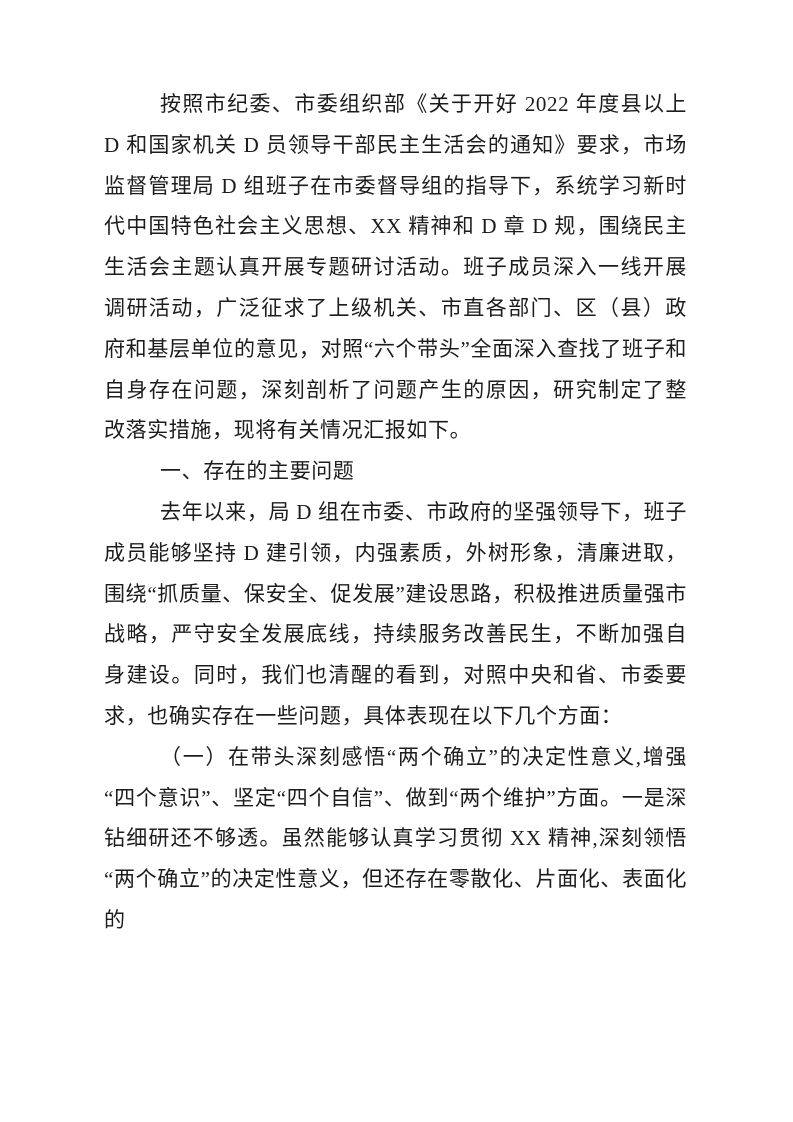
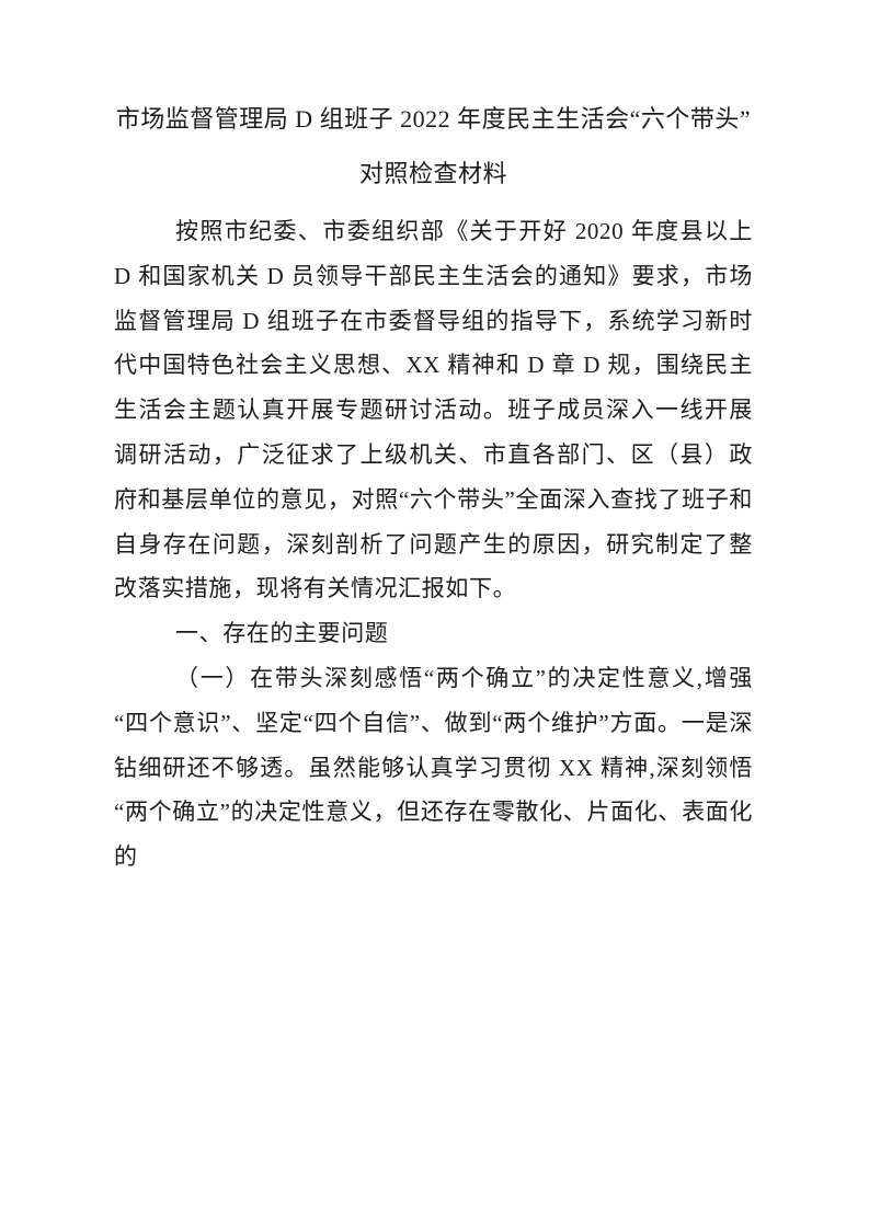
+ 市场监督管理局 D 组班子 2022 年度民主生活会“六个带头”
+ 对照检查材料
- 按照市纪委、市委组织部《关于开好 2022 年度县以上 D 和国家机关 D 员领导干部民主生活会的通知》要求，市场监督管理局 D 组班子在市委督导组的指导下，系统学习新时代中国特色社会主义思想、XX 精神和 D 章 D 规，围绕民主生活会主题认真开展专题研讨活动。班子成员深入一线开展调研活动，广泛征求了上级机关、市直各部门、区（县）政府和基层单位的意见，对照“六个带头”全面深入查找了班子和自身存在问题，深刻剖析了问题产生的原因，研究制定了整改落实措施，现将有关情况汇报如下。
+ 按照市纪委、市委组织部《关于开好 2020 年度县以上 D 和国家机关 D 员领导干部民主生活会的通知》要求，市场监督管理局 D 组班子在市委督导组的指导下，系统学习新时代中国特色社会主义思想、XX 精神和 D 章 D 规，围绕民主生活会主题认真开展专题研讨活动。班子成员深入一线开展调研活动，广泛征求了上级机关、市直各部门、区（县）政府和基层单位的意见，对照“六个带头”全面深入查找了班子和自身存在问题，深刻剖析了问题产生的原因，研究制定了整改落实措施，现将有关情况汇报如下。
  一、存在的主要问题
- 去年以来，局 D 组在市委、市政府的坚强领导下，班子成员能够坚持 D 建引领，内强素质，外树形象，清廉进取，围绕“抓质量、保安全、促发展”建设思路，积极推进质量强市战略，严守安全发展底线，持续服务改善民生，不断加强自身建设。同时，我们也清醒的看到，对照中央和省、市委要求，也确实存在一些问题，具体表现在以下几个方面：
  （一）在带头深刻感悟“两个确立”的决定性意义,增强“四个意识”、坚定“四个自信”、做到“两个维护”方面。一是深钻细研还不够透。虽然能够认真学习贯彻 XX 精神,深刻领悟“两个确立”的决定性意义，但还存在零散化、片面化、表面化的
